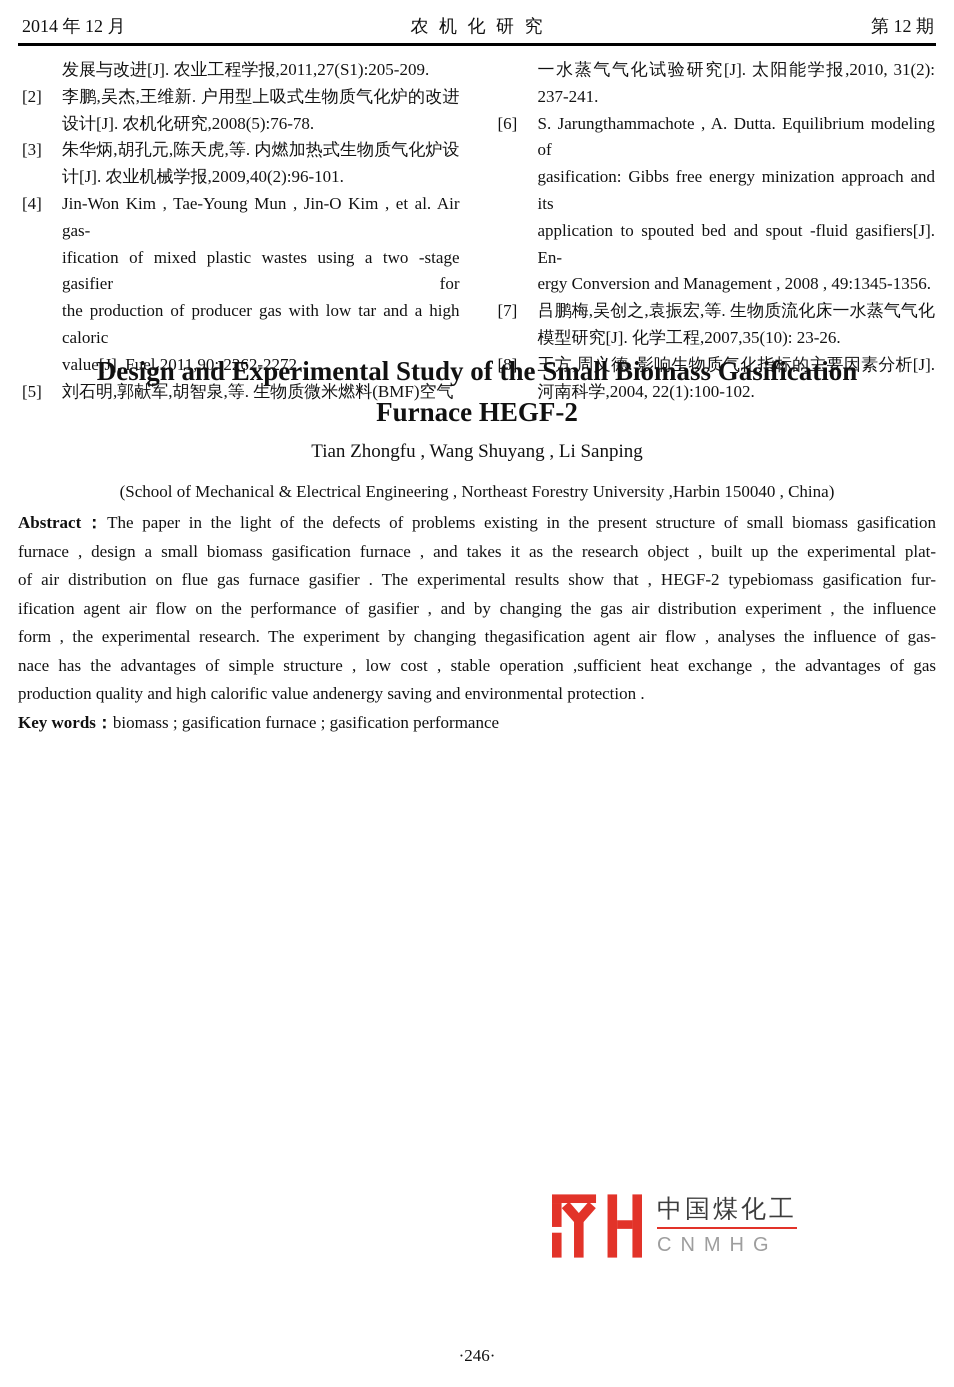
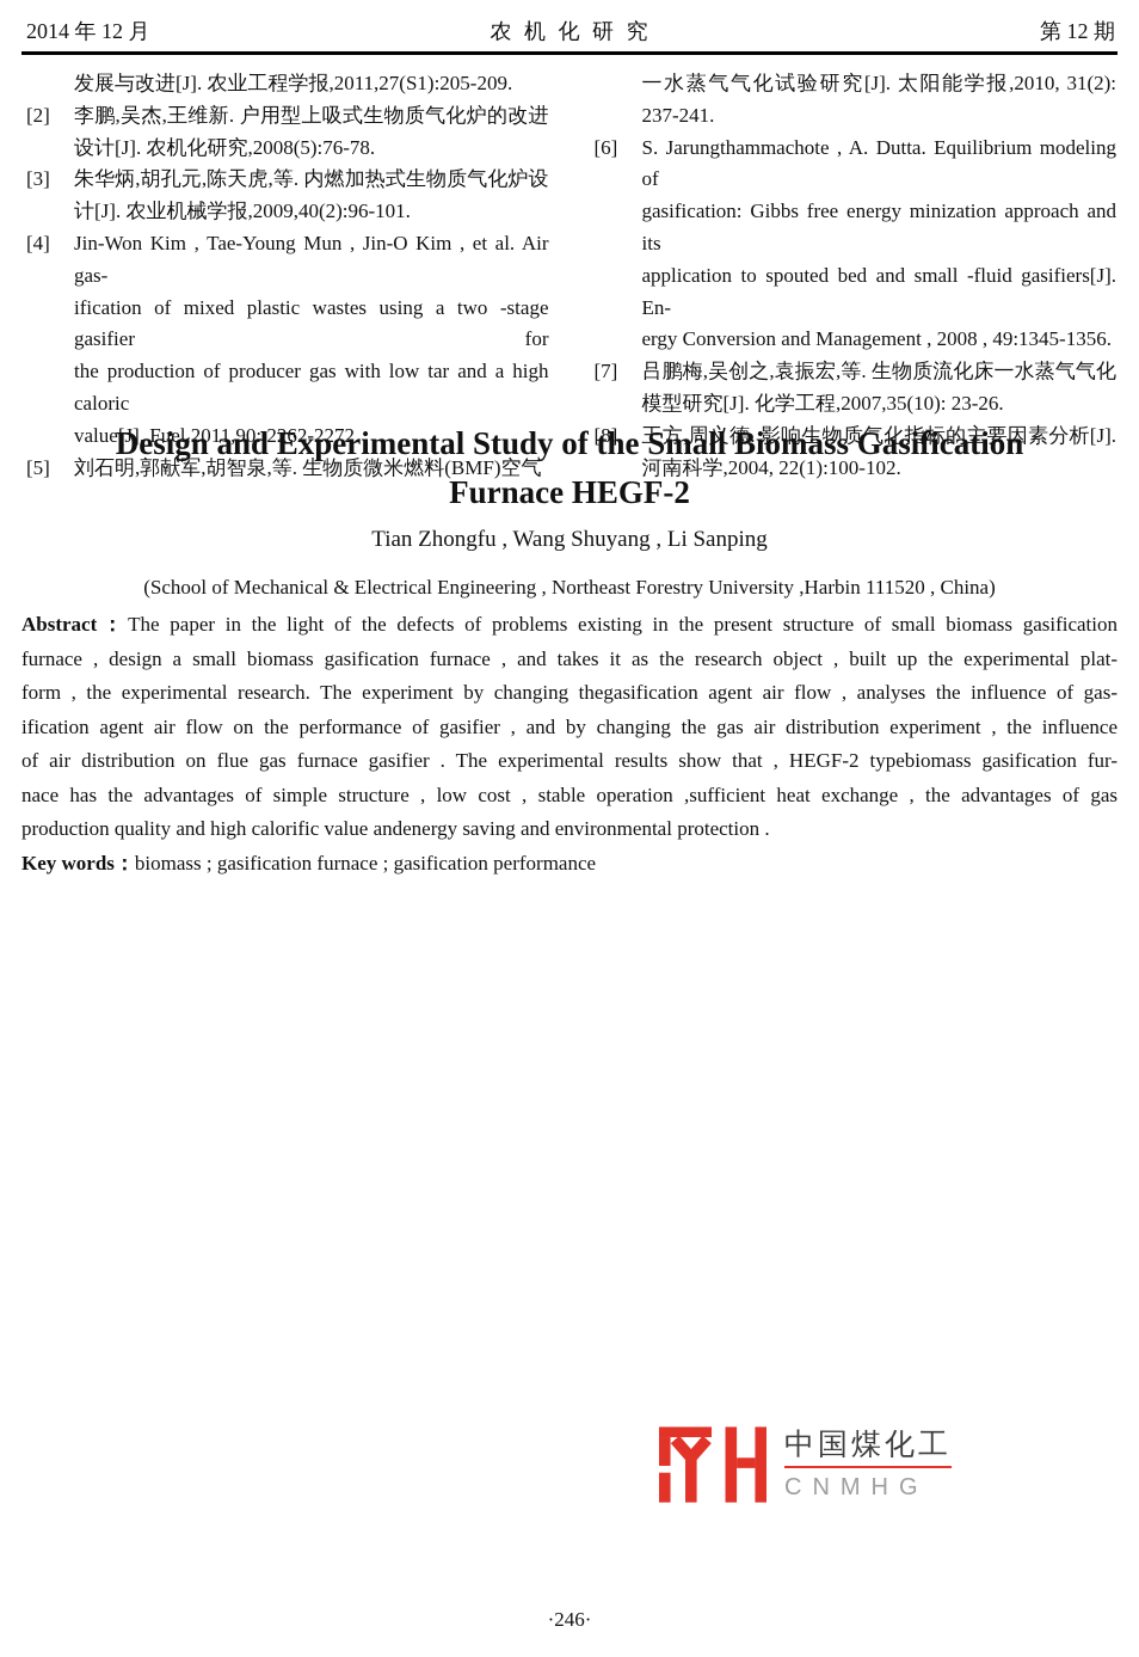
  2014 年 12 月
  农 机 化 研 究
  第 12 期
  发展与改进[J]. 农业工程学报,2011,27(S1):205-209.
  [2]
  李鹏,吴杰,王维新. 户用型上吸式生物质气化炉的改进
  设计[J]. 农机化研究,2008(5):76-78.
  [3]
  朱华炳,胡孔元,陈天虎,等. 内燃加热式生物质气化炉设
  计[J]. 农业机械学报,2009,40(2):96-101.
  [4]
  Jin-Won Kim , Tae-Young Mun , Jin-O Kim , et al. Air gas-
  ification of mixed plastic wastes using a two -stage gasifier for
  the production of producer gas with low tar and a high caloric
  value[J]. Fuel,2011,90: 2262-2272.
  [5]
  刘石明,郭献军,胡智泉,等. 生物质微米燃料(BMF)空气
  一水蒸气气化试验研究[J]. 太阳能学报,2010, 31(2):
  237-241.
  [6]
  S. Jarungthammachote , A. Dutta. Equilibrium modeling of
  gasification: Gibbs free energy minization approach and its
- application to spouted bed and spout -fluid gasifiers[J]. En-
+ application to spouted bed and small -fluid gasifiers[J]. En-
  ergy Conversion and Management , 2008 , 49:1345-1356.
  [7]
  吕鹏梅,吴创之,袁振宏,等. 生物质流化床一水蒸气气化
  模型研究[J]. 化学工程,2007,35(10): 23-26.
  [8]
  王方,周义德. 影响生物质气化指标的主要因素分析[J].
  河南科学,2004, 22(1):100-102.
  Design and Experimental Study of the Small Biomass Gasification
  Furnace HEGF-2
  Tian Zhongfu , Wang Shuyang , Li Sanping
- (School of Mechanical & Electrical Engineering , Northeast Forestry University ,Harbin 150040 , China)
+ (School of Mechanical & Electrical Engineering , Northeast Forestry University ,Harbin 111520 , China)
  Abstract：The paper in the light of the defects of problems existing in the present structure of small biomass gasification
  furnace , design a small biomass gasification furnace , and takes it as the research object , built up the experimental plat-
- of air distribution on flue gas furnace gasifier . The experimental results show that , HEGF-2 typebiomass gasification fur-
+ form , the experimental research. The experiment by changing thegasification agent air flow , analyses the influence of gas-
  ification agent air flow on the performance of gasifier , and by changing the gas air distribution experiment , the influence
- form , the experimental research. The experiment by changing thegasification agent air flow , analyses the influence of gas-
+ of air distribution on flue gas furnace gasifier . The experimental results show that , HEGF-2 typebiomass gasification fur-
  nace has the advantages of simple structure , low cost , stable operation ,sufficient heat exchange , the advantages of gas
  production quality and high calorific value andenergy saving and environmental protection .
  Key words：biomass ; gasification furnace ; gasification performance
  中国煤化工
  CNMHG
  ·246·
